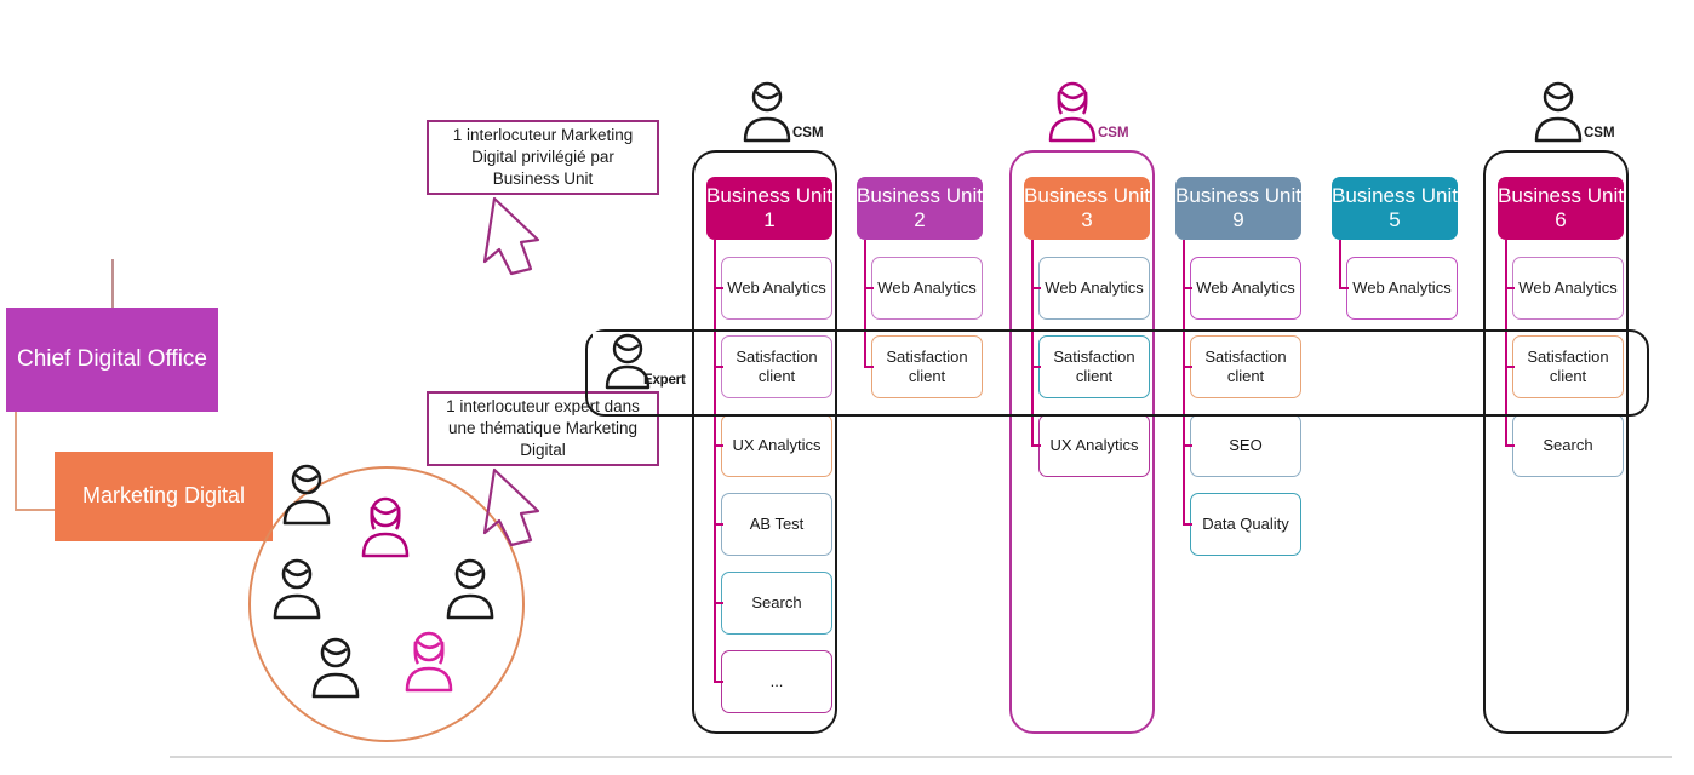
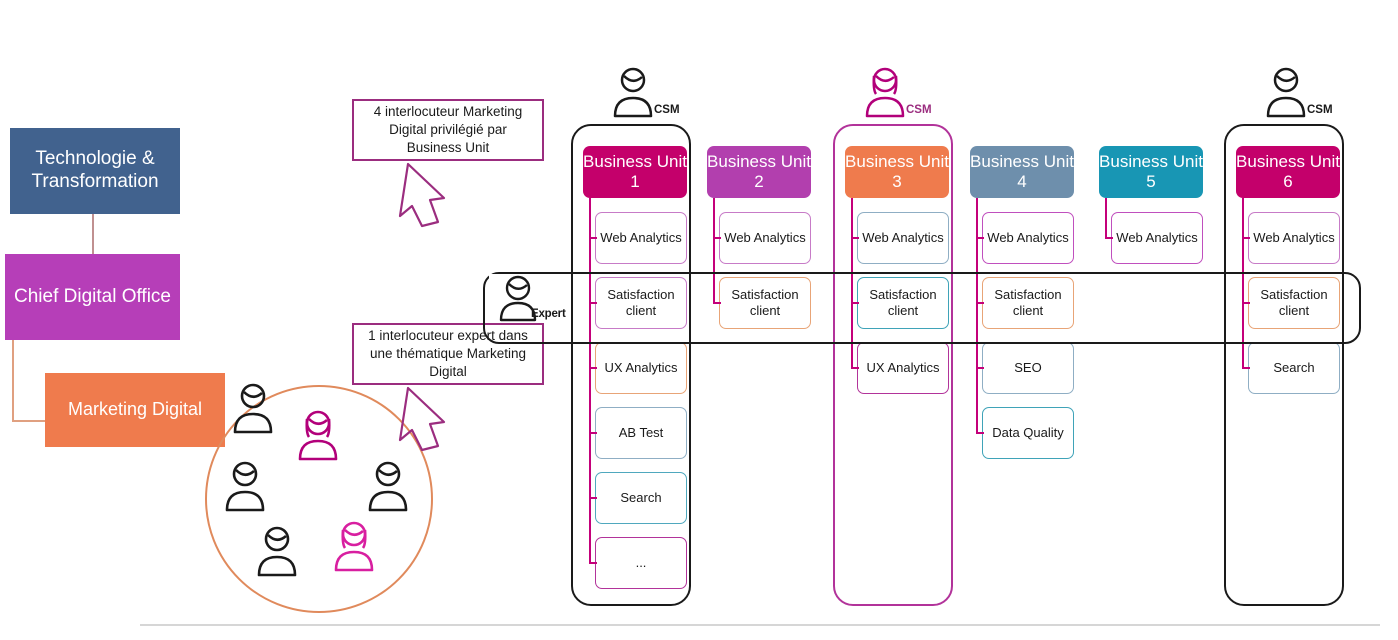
+ Technologie & Transformation
  Chief Digital Office
  Marketing Digital
- 1 interlocuteur Marketing Digital privilégié par Business Unit
+ 4 interlocuteur Marketing Digital privilégié par Business Unit
  1 interlocuteur expert dans une thématique Marketing Digital
  CSM
  Business Unit 1
  Web Analytics
  Satisfaction client
  UX Analytics
  AB Test
  Search
  ...
  Business Unit 2
  Web Analytics
  Satisfaction client
  CSM
  Business Unit 3
  Web Analytics
  Satisfaction client
  UX Analytics
- Business Unit 9
+ Business Unit 4
  Web Analytics
  Satisfaction client
  SEO
  Data Quality
  Business Unit 5
  Web Analytics
  CSM
  Business Unit 6
  Web Analytics
  Satisfaction client
  Search
  Expert
